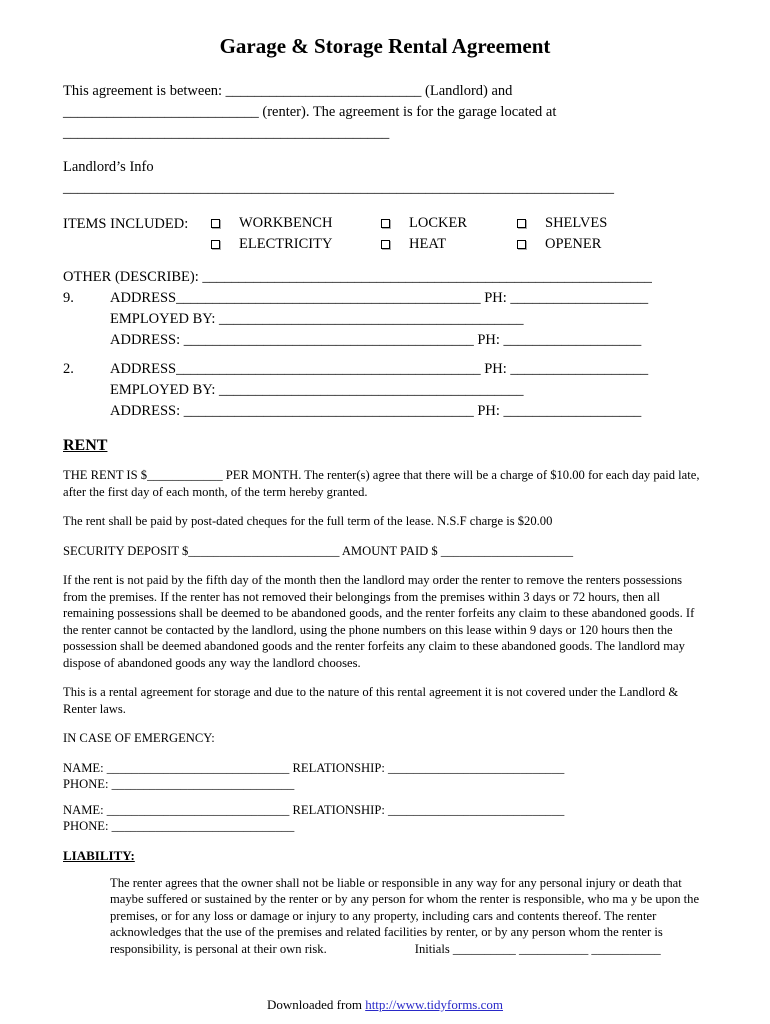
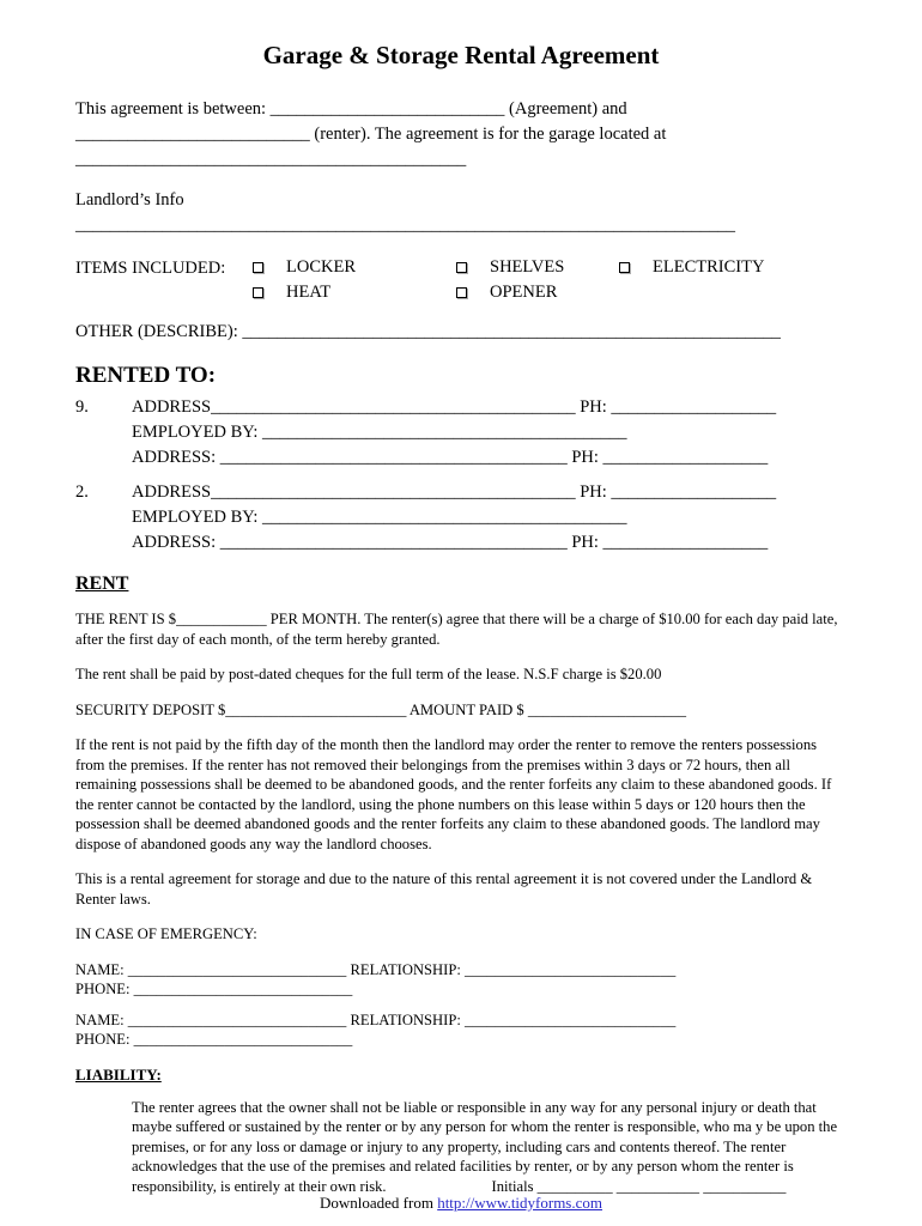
  Garage & Storage Rental Agreement
- This agreement is between: ___________________________ (Landlord) and
+ This agreement is between: ___________________________ (Agreement) and
  ___________________________ (renter). The agreement is for the garage located at
  _____________________________________________
  Landlord’s Info ____________________________________________________________________________
  ITEMS INCLUDED:
- WORKBENCH
  LOCKER
  SHELVES
  ELECTRICITY
  HEAT
  OPENER
  OTHER (DESCRIBE): ______________________________________________________________
+ RENTED TO:
  9.
  ADDRESS__________________________________________ PH: ___________________
  EMPLOYED BY: __________________________________________
  ADDRESS: ________________________________________ PH: ___________________
  2.
  ADDRESS__________________________________________ PH: ___________________
  EMPLOYED BY: __________________________________________
  ADDRESS: ________________________________________ PH: ___________________
  RENT
  THE RENT IS $____________ PER MONTH. The renter(s) agree that there will be a charge of $10.00 for each day paid late, after the first day of each month, of the term hereby granted.
  The rent shall be paid by post-dated cheques for the full term of the lease. N.S.F charge is $20.00
  SECURITY DEPOSIT $________________________ AMOUNT PAID $ _____________________
- If the rent is not paid by the fifth day of the month then the landlord may order the renter to remove the renters possessions from the premises. If the renter has not removed their belongings from the premises within 3 days or 72 hours, then all remaining possessions shall be deemed to be abandoned goods, and the renter forfeits any claim to these abandoned goods. If the renter cannot be contacted by the landlord, using the phone numbers on this lease within 9 days or 120 hours then the possession shall be deemed abandoned goods and the renter forfeits any claim to these abandoned goods. The landlord may dispose of abandoned goods any way the landlord chooses.
+ If the rent is not paid by the fifth day of the month then the landlord may order the renter to remove the renters possessions from the premises. If the renter has not removed their belongings from the premises within 3 days or 72 hours, then all remaining possessions shall be deemed to be abandoned goods, and the renter forfeits any claim to these abandoned goods. If the renter cannot be contacted by the landlord, using the phone numbers on this lease within 5 days or 120 hours then the possession shall be deemed abandoned goods and the renter forfeits any claim to these abandoned goods. The landlord may dispose of abandoned goods any way the landlord chooses.
  This is a rental agreement for storage and due to the nature of this rental agreement it is not covered under the Landlord & Renter laws.
  IN CASE OF EMERGENCY:
  NAME: _____________________________ RELATIONSHIP: ____________________________
  PHONE: _____________________________
  NAME: _____________________________ RELATIONSHIP: ____________________________
  PHONE: _____________________________
  LIABILITY:
- The renter agrees that the owner shall not be liable or responsible in any way for any personal injury or death that maybe suffered or sustained by the renter or by any person for whom the renter is responsible, who ma y be upon the premises, or for any loss or damage or injury to any property, including cars and contents thereof. The renter acknowledges that the use of the premises and related facilities by renter, or by any person whom the renter is responsibility, is personal at their own risk. Initials __________ ___________ ___________
+ The renter agrees that the owner shall not be liable or responsible in any way for any personal injury or death that maybe suffered or sustained by the renter or by any person for whom the renter is responsible, who ma y be upon the premises, or for any loss or damage or injury to any property, including cars and contents thereof. The renter acknowledges that the use of the premises and related facilities by renter, or by any person whom the renter is responsibility, is entirely at their own risk. Initials __________ ___________ ___________
  Downloaded from http://www.tidyforms.com
